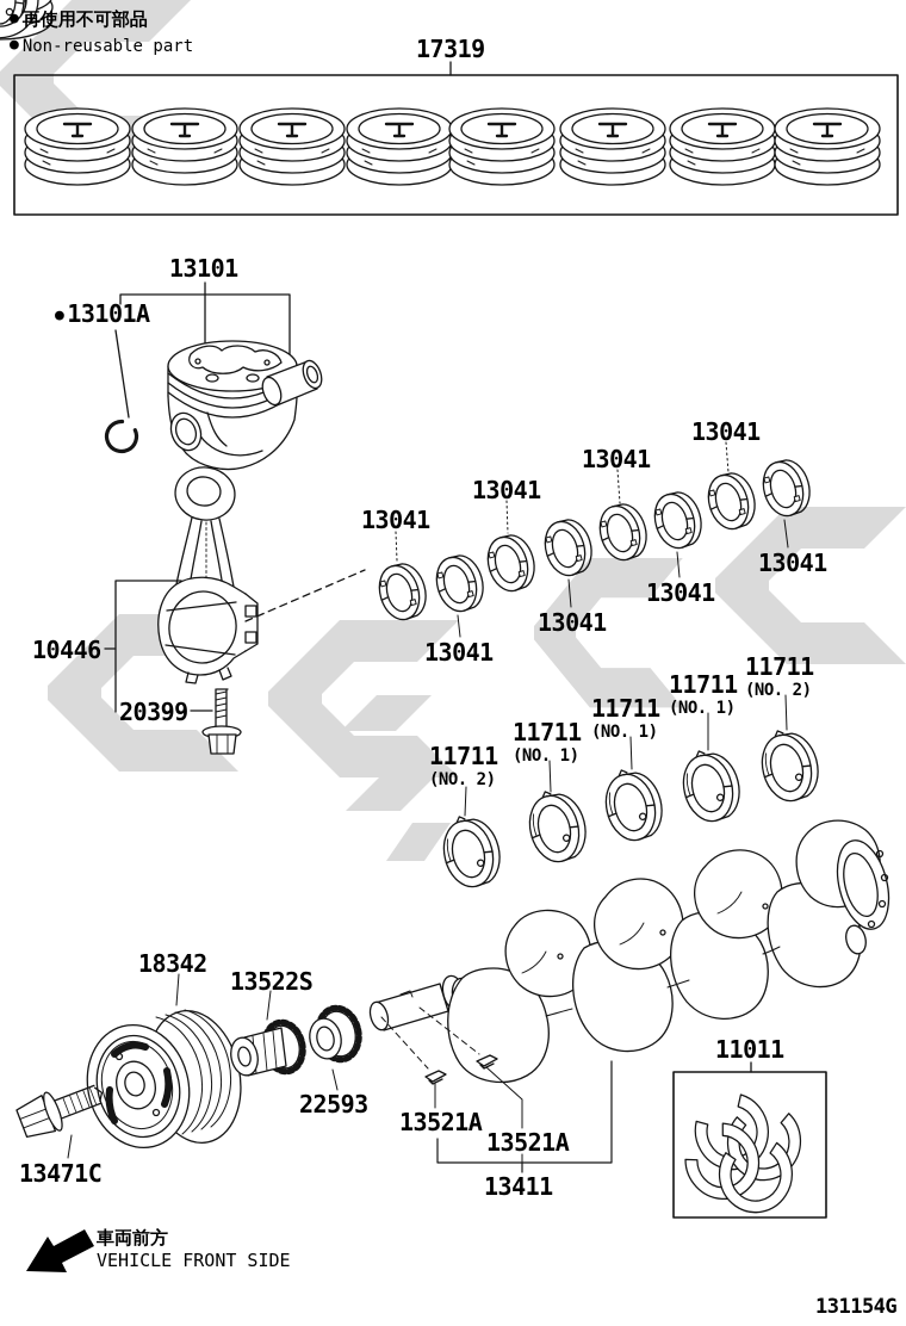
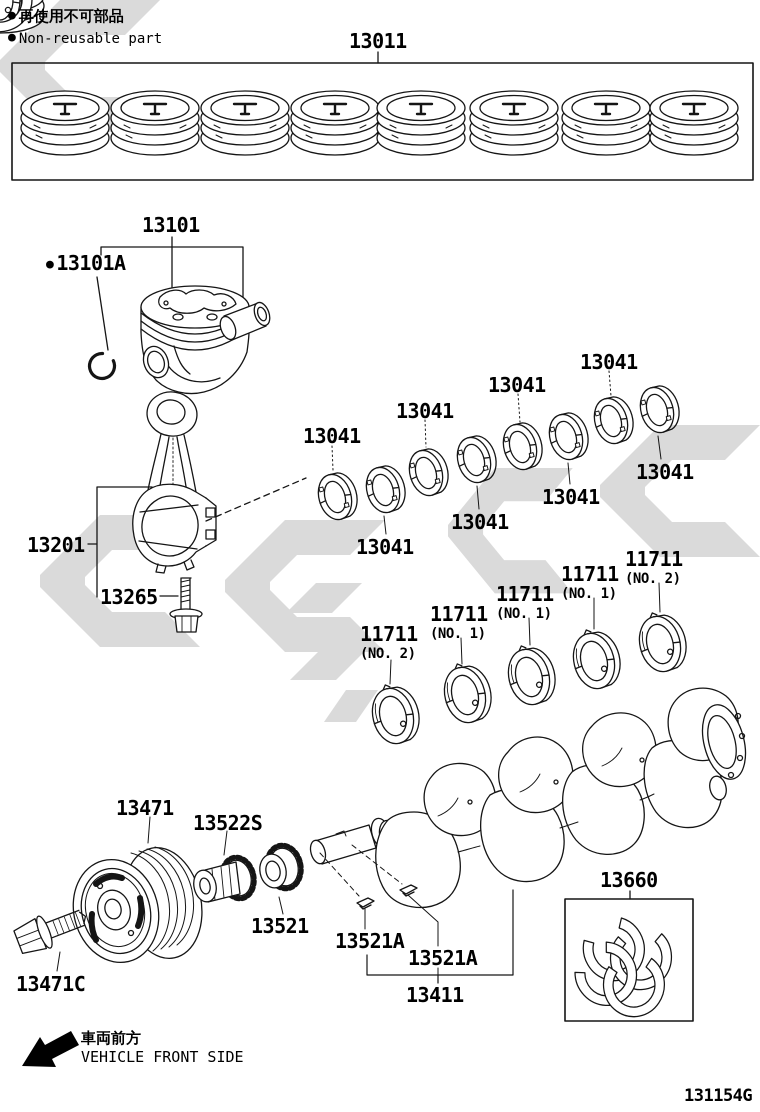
  ● 再使用不可部品
  ● Non-reusable part
- 17319
+ 13011
  13101
  ● 13101A
- 10446
+ 13201
- 20399
+ 13265
  13041
  13041
  13041
  13041
  13041
  13041
  13041
  13041
  11711
  (NO. 2)
  11711
  (NO. 1)
  11711
  (NO. 1)
  11711
  (NO. 1)
  11711
  (NO. 2)
- 18342
+ 13471
  13522S
- 22593
+ 13521
  13471C
  13521A
  13521A
  13411
- 11011
+ 13660
  車両前方
  VEHICLE FRONT SIDE
  131154G
